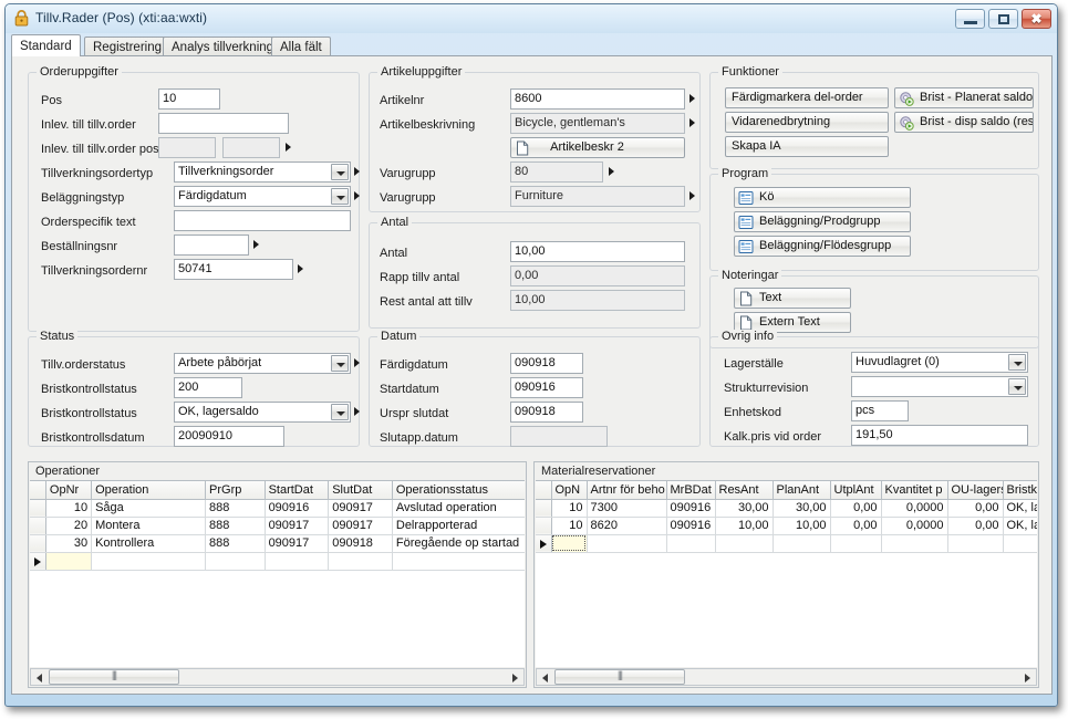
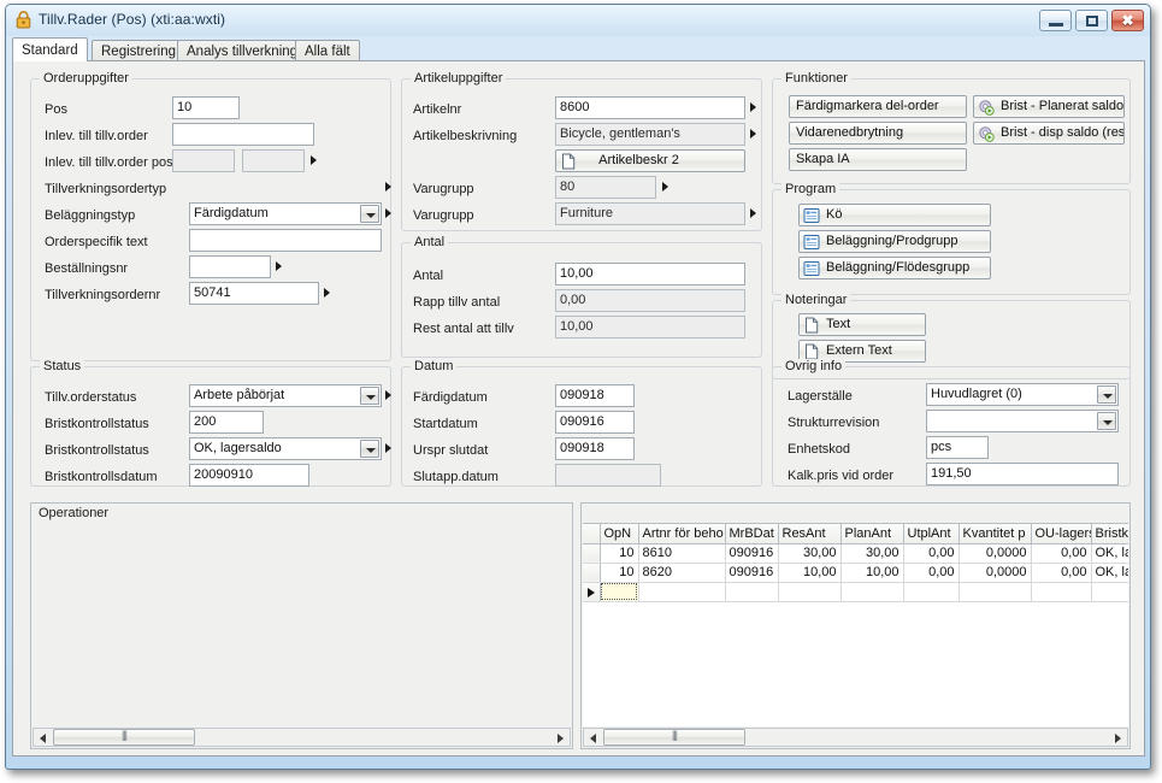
  Tillv.Rader (Pos) (xti:aa:wxti)
  ✖
  Standard
  Registrering
  Analys tillverkning
  Alla fält
  Orderuppgifter
  Pos
  10
  Inlev. till tillv.order
  Inlev. till tillv.order pos
  Tillverkningsordertyp
- Tillverkningsorder
  Beläggningstyp
  Färdigdatum
  Orderspecifik text
  Beställningsnr
  Tillverkningsordernr
  50741
  Status
  Tillv.orderstatus
  Arbete påbörjat
  Bristkontrollstatus
  200
  Bristkontrollstatus
  OK, lagersaldo
  Bristkontrollsdatum
  20090910
  Artikeluppgifter
  Artikelnr
  8600
  Artikelbeskrivning
  Bicycle, gentleman's
  Artikelbeskr 2
  Varugrupp
  80
  Varugrupp
  Furniture
  Antal
  Antal
  10,00
  Rapp tillv antal
  0,00
  Rest antal att tillv
  10,00
  Datum
  Färdigdatum
  090918
  Startdatum
  090916
  Urspr slutdat
  090918
  Slutapp.datum
  Funktioner
  Färdigmarkera del-order
  Vidarenedbrytning
  Skapa IA
  Brist - Planerat saldo
  Brist - disp saldo (res
  Program
  Kö
  Beläggning/Prodgrupp
  Beläggning/Flödesgrupp
  Noteringar
  Text
  Extern Text
  Ovrig info
  Lagerställe
  Huvudlagret (0)
  Strukturrevision
  Enhetskod
  pcs
  Kalk.pris vid order
  191,50
  Operationer
- 	OpNr	Operation	PrGrp	StartDat	SlutDat	Operationsstatus
- 	10	Såga	888	090916	090917	Avslutad operation
- 	20	Montera	888	090917	090917	Delrapporterad
- 	30	Kontrollera	888	090917	090918	Föregående op startad
- Materialreservationer
  	OpN	Artnr för beho	MrBDat	ResAnt	PlanAnt	UtplAnt	Kvantitet p	OU-lager	Bristk
- 	10	7300	090916	30,00	30,00	0,00	0,0000	0,00	OK, l
+ 	10	8610	090916	30,00	30,00	0,00	0,0000	0,00	OK, l
  	10	8620	090916	10,00	10,00	0,00	0,0000	0,00	OK, l
